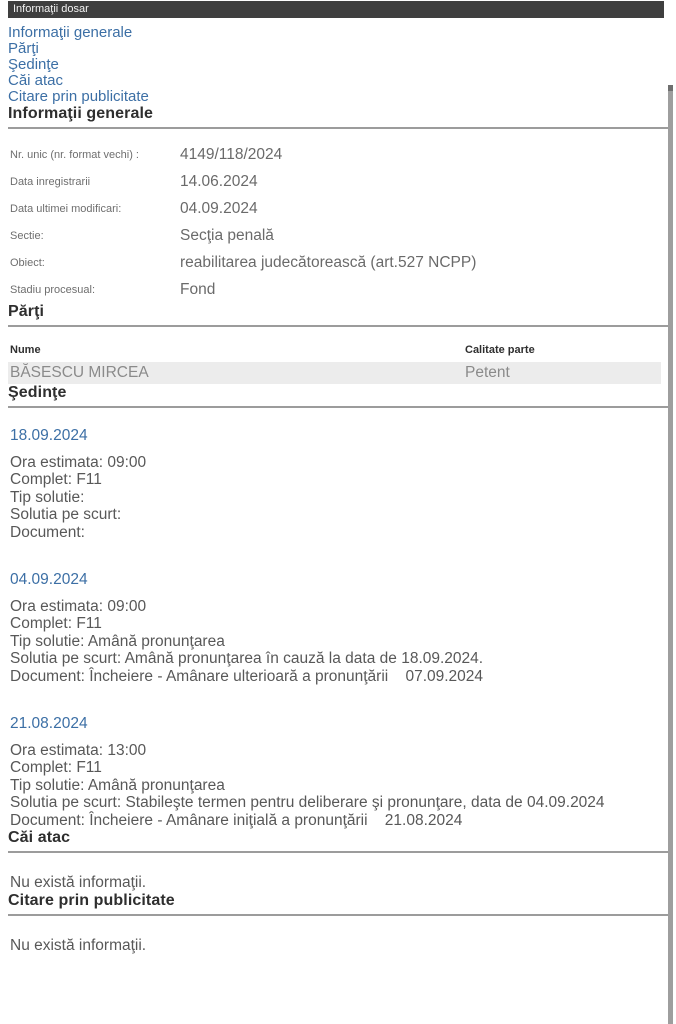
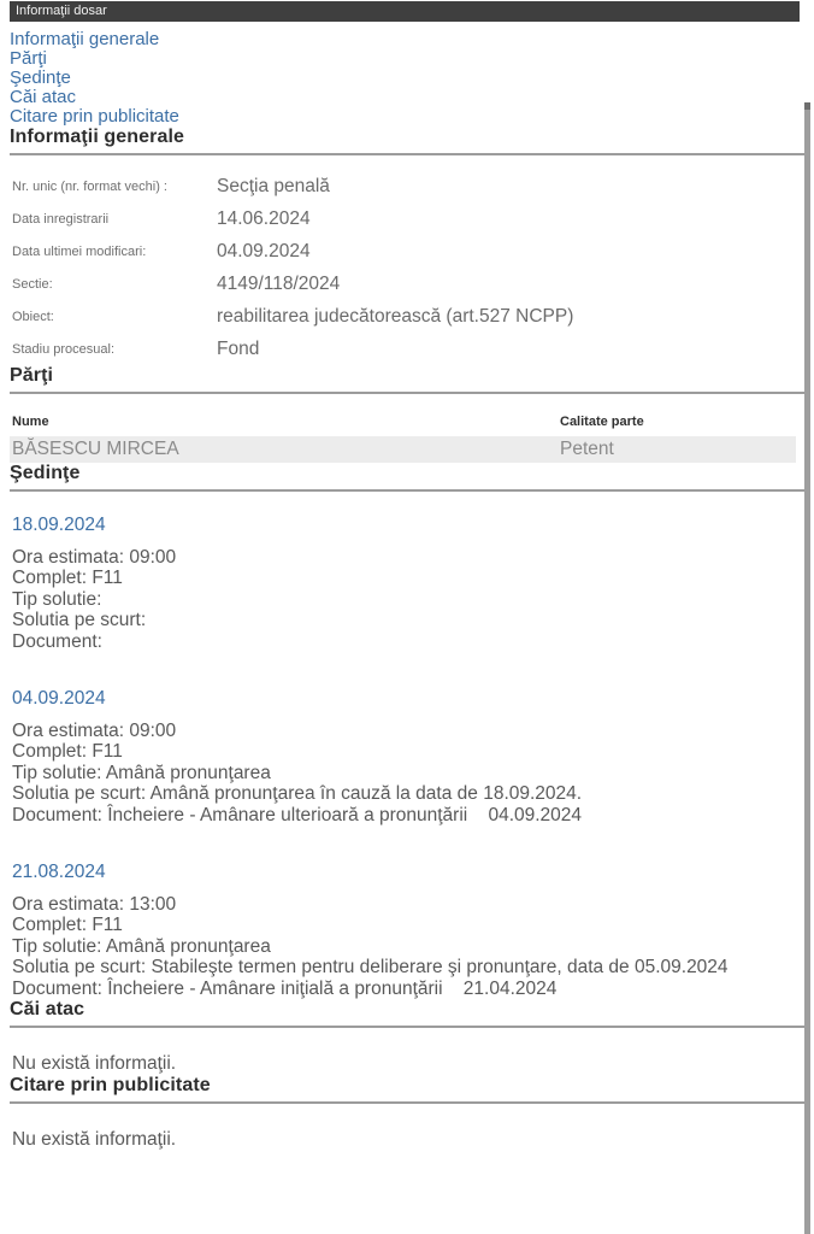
  Informaţii dosar
  Informaţii generale
  Părţi
  Şedinţe
  Căi atac
  Citare prin publicitate
  Informaţii generale
  Nr. unic (nr. format vechi) :
- 4149/118/2024
+ Secţia penală
  Data inregistrarii
  14.06.2024
  Data ultimei modificari:
  04.09.2024
  Sectie:
- Secţia penală
+ 4149/118/2024
  Obiect:
  reabilitarea judecătorească (art.527 NCPP)
  Stadiu procesual:
  Fond
  Părţi
  Nume
  Calitate parte
  BĂSESCU MIRCEA
  Petent
  Şedinţe
  18.09.2024
  Ora estimata: 09:00
  Complet: F11
  Tip solutie:
  Solutia pe scurt:
  Document:
  04.09.2024
  Ora estimata: 09:00
  Complet: F11
  Tip solutie: Amână pronunţarea
  Solutia pe scurt: Amână pronunţarea în cauză la data de 18.09.2024.
- Document: Încheiere - Amânare ulterioară a pronunţării 07.09.2024
+ Document: Încheiere - Amânare ulterioară a pronunţării 04.09.2024
  21.08.2024
  Ora estimata: 13:00
  Complet: F11
  Tip solutie: Amână pronunţarea
- Solutia pe scurt: Stabileşte termen pentru deliberare şi pronunţare, data de 04.09.2024
+ Solutia pe scurt: Stabileşte termen pentru deliberare şi pronunţare, data de 05.09.2024
- Document: Încheiere - Amânare iniţială a pronunţării 21.08.2024
+ Document: Încheiere - Amânare iniţială a pronunţării 21.04.2024
  Căi atac
  Nu există informaţii.
  Citare prin publicitate
  Nu există informaţii.
